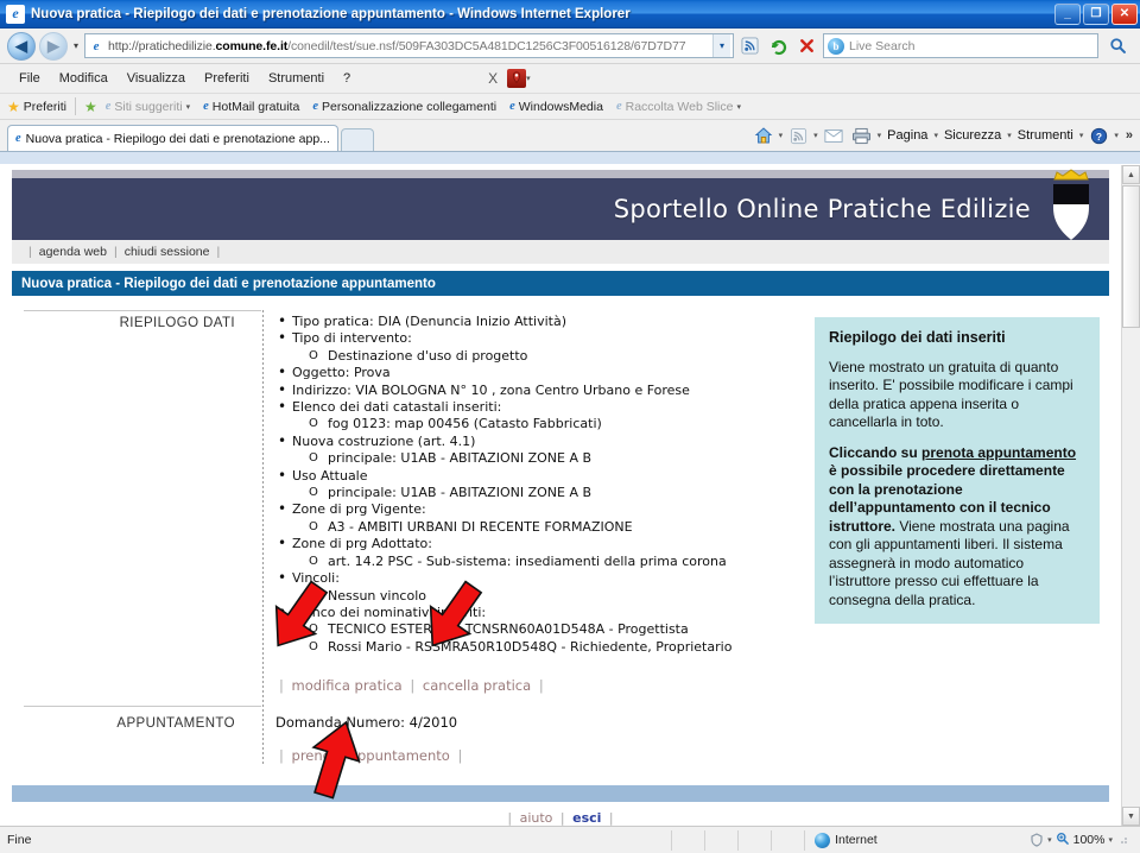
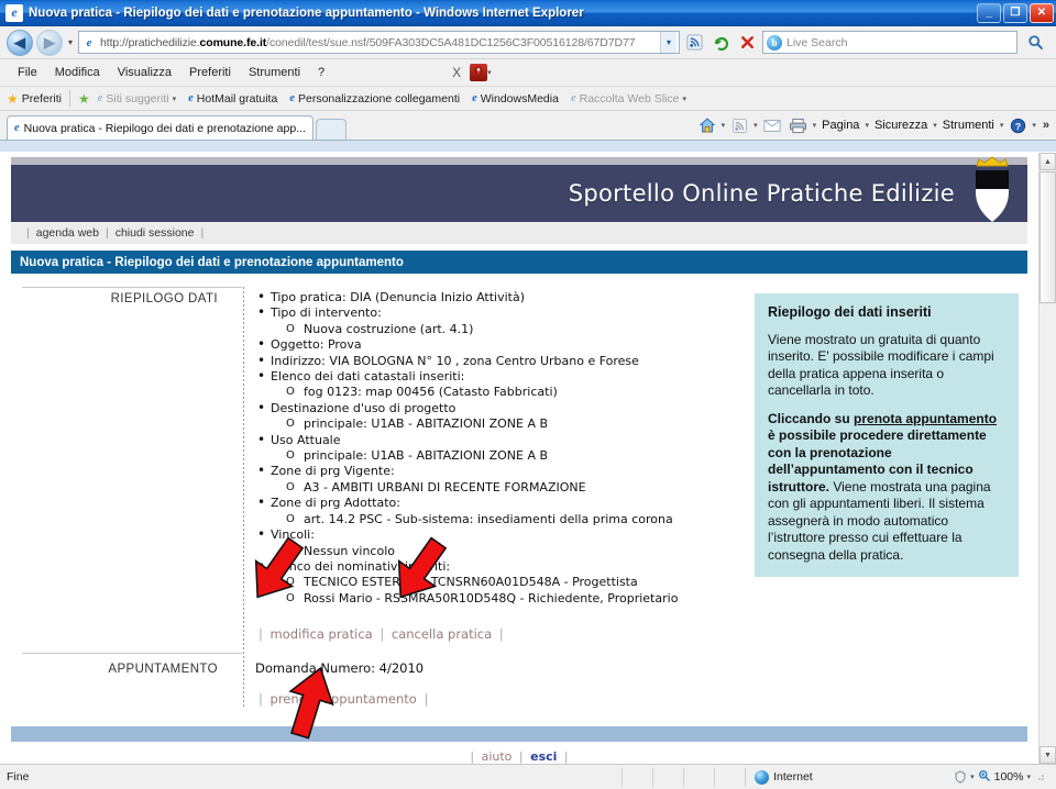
  e
  Nuova pratica - Riepilogo dei dati e prenotazione appuntamento - Windows Internet Explorer
  _
  ❐
  ✕
  ◀
  ▶
  ▾
  e
  http://pratichedilizie.comune.fe.it/conedil/test/sue.nsf/509FA303DC5A481DC1256C3F00516128/67D7D77
  ▾
  b
  Live Search
  File
  Modifica
  Visualizza
  Preferiti
  Strumenti
  ?
  X
  ★
  Preferiti
  ★
  e
  Siti suggeriti
  e
  HotMail gratuita
  e
  Personalizzazione collegamenti
  e
  WindowsMedia
  e
  Raccolta Web Slice
  e
  Nuova pratica - Riepilogo dei dati e prenotazione app...
  Pagina
  Sicurezza
  Strumenti
  ?
  »
  Sportello Online Pratiche Edilizie
  |
  agenda web
  |
  chiudi sessione
  |
  Nuova pratica - Riepilogo dei dati e prenotazione appuntamento
  RIEPILOGO DATI
  Tipo pratica: DIA (Denuncia Inizio Attività)
  Tipo di intervento:
- Destinazione d'uso di progetto
+ Nuova costruzione (art. 4.1)
  Oggetto: Prova
  Indirizzo: VIA BOLOGNA N° 10 , zona Centro Urbano e Forese
  Elenco dei dati catastali inseriti:
  fog 0123: map 00456 (Catasto Fabbricati)
- Nuova costruzione (art. 4.1)
+ Destinazione d'uso di progetto
  principale: U1AB - ABITAZIONI ZONE A B
  Uso Attuale
  principale: U1AB - ABITAZIONI ZONE A B
  Zone di prg Vigente:
  A3 - AMBITI URBANI DI RECENTE FORMAZIONE
  Zone di prg Adottato:
  art. 14.2 PSC - Sub-sistema: insediamenti della prima corona
  Vincoli:
  Nessun vincolo
  TECNICO ESTER TCNSRN60A01D548A - Progettista
  Rossi Mario - RSSMRA50R10D548Q - Richiedente, Proprietario
  | modifica pratica | cancella pratica |
  APPUNTAMENTO
  Domanda Numero: 4/2010
  | prenppuntamento |
  Riepilogo dei dati inseriti
  Viene mostrato un gratuita di quanto inserito. E' possibile modificare i campi della pratica appena inserita o cancellarla in toto.
  Cliccando su prenota appuntamento è possibile procedere direttamente con la prenotazione dell’appuntamento con il tecnico istruttore. Viene mostrata una pagina con gli appuntamenti liberi. Il sistema assegnerà in modo automatico l’istruttore presso cui effettuare la consegna della pratica.
  | aiuto | esci |
  Fine
  Internet
  100%
